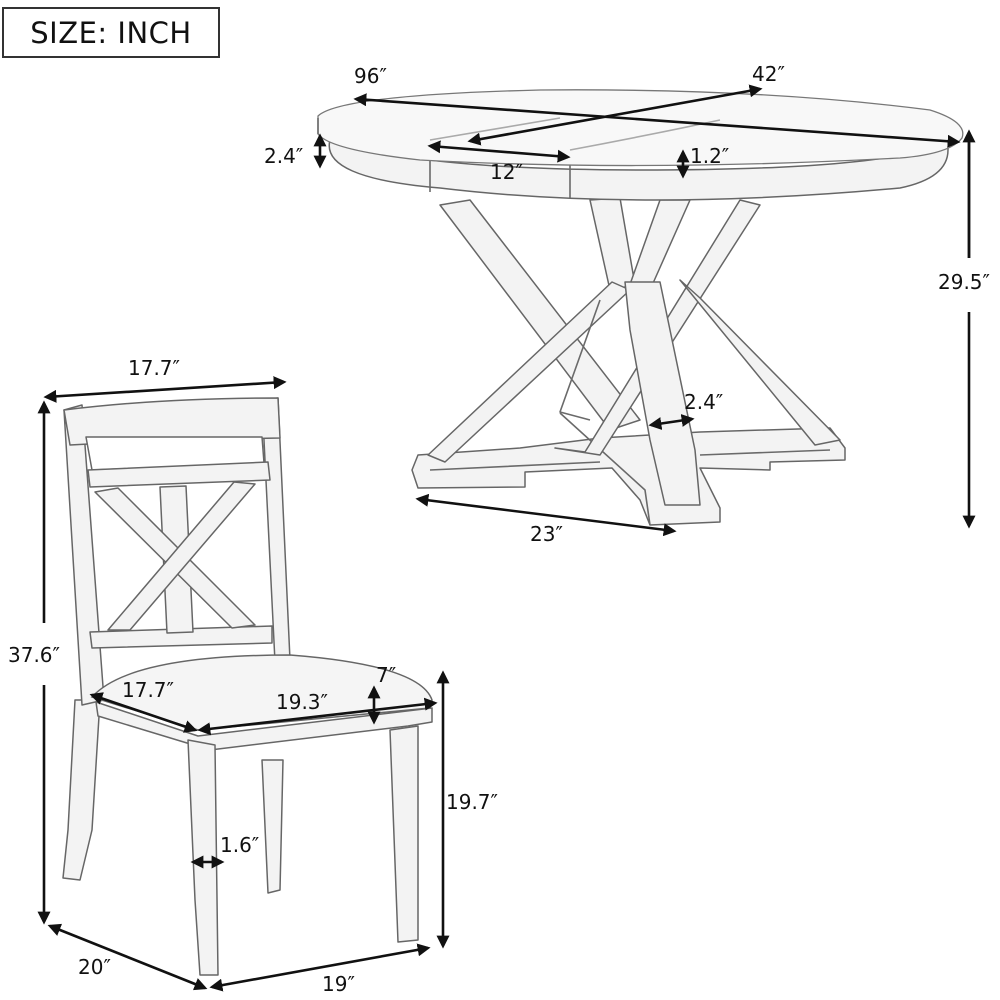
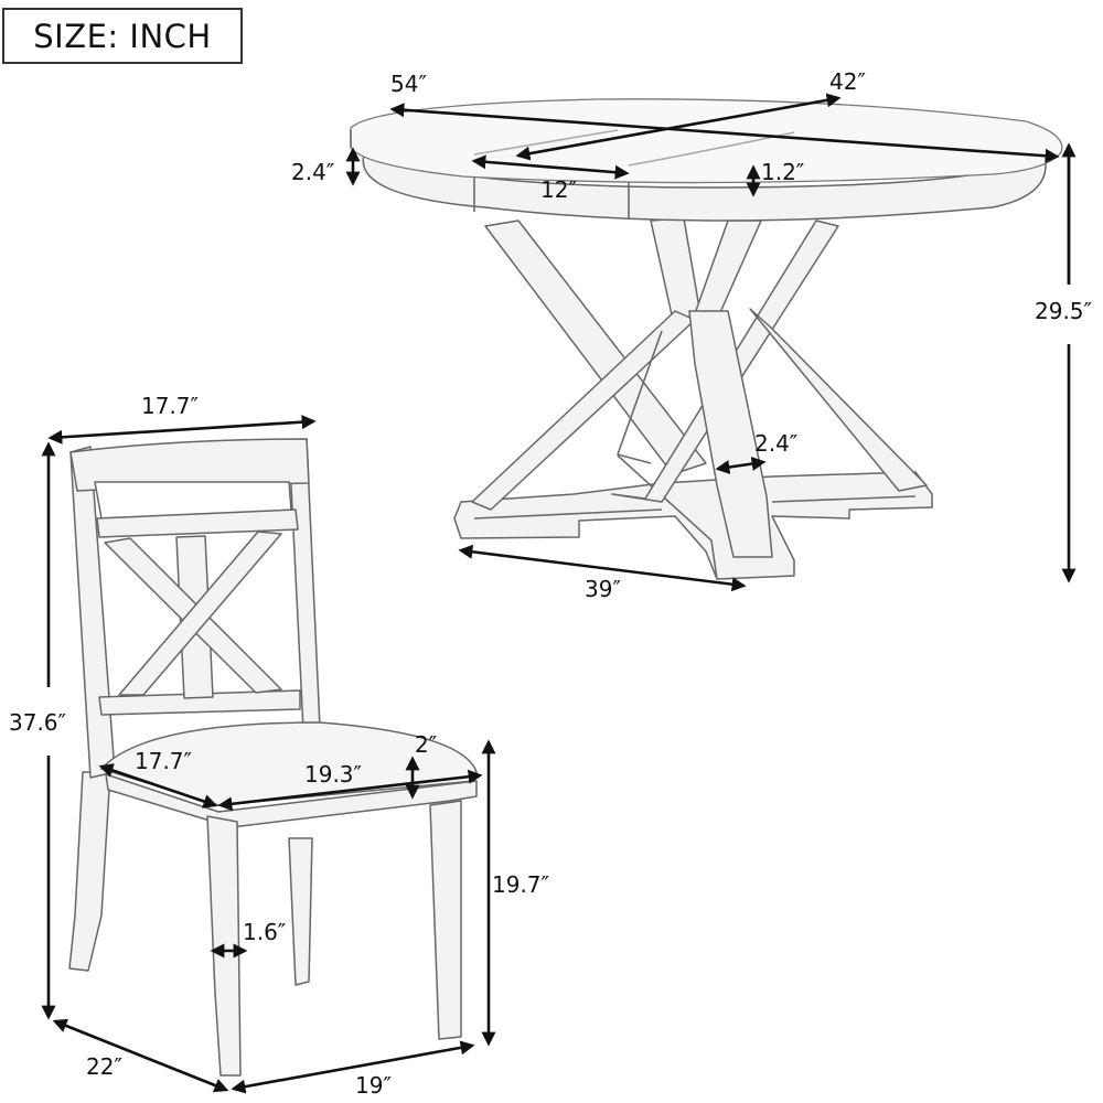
  SIZE: INCH
- 96″
+ 54″
  42″
  2.4″
  12″
  1.2″
  29.5″
  2.4″
- 23″
+ 39″
  17.7″
  37.6″
  17.7″
  19.3″
- 7″
+ 2″
  19.7″
  1.6″
- 20″
+ 22″
  19″
